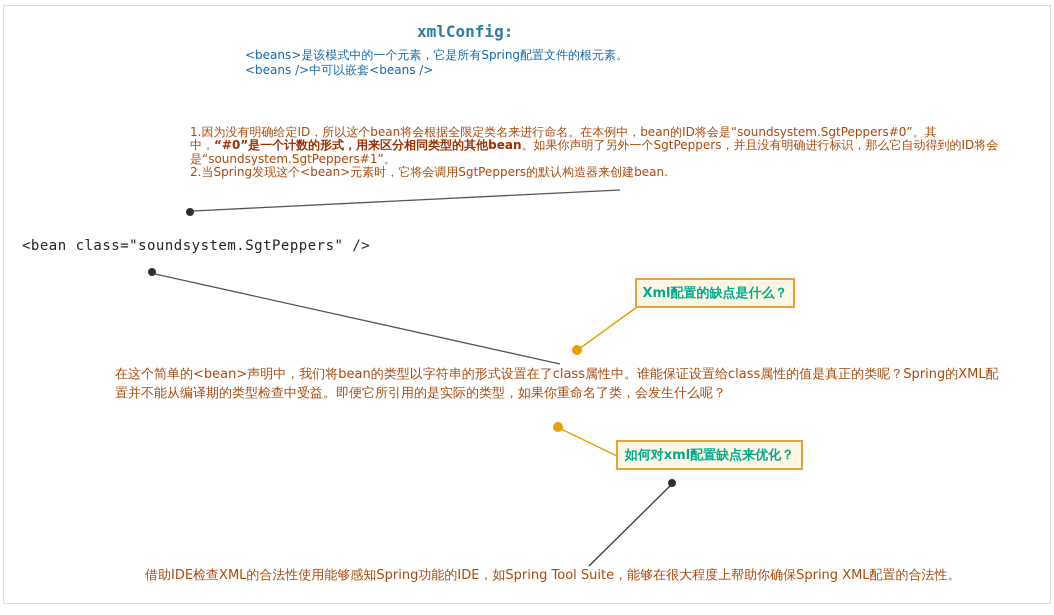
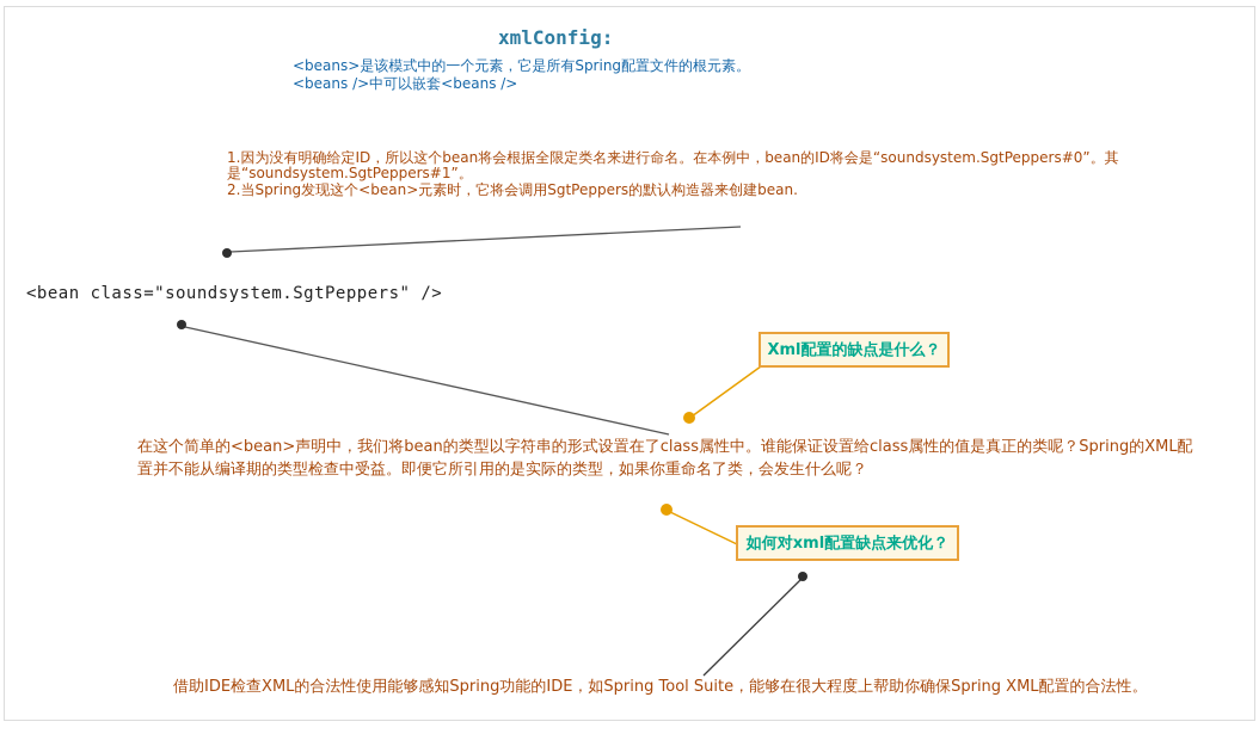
  xmlConfig:
  <beans>是该模式中的一个元素，它是所有Spring配置文件的根元素。
  <beans />中可以嵌套<beans />
  1.因为没有明确给定ID，所以这个bean将会根据全限定类名来进行命名。在本例中，bean的ID将会是“soundsystem.SgtPeppers#0”。其
- 中，“#0”是一个计数的形式，用来区分相同类型的其他bean。如果你声明了另外一个SgtPeppers，并且没有明确进行标识，那么它自动得到的ID将会
  是“soundsystem.SgtPeppers#1”。
  2.当Spring发现这个<bean>元素时，它将会调用SgtPeppers的默认构造器来创建bean.
  <bean class="soundsystem.SgtPeppers" />
  Xml配置的缺点是什么？
  在这个简单的<bean>声明中，我们将bean的类型以字符串的形式设置在了class属性中。谁能保证设置给class属性的值是真正的类呢？Spring的XML配
  置并不能从编译期的类型检查中受益。即便它所引用的是实际的类型，如果你重命名了类，会发生什么呢？
  如何对xml配置缺点来优化？
  借助IDE检查XML的合法性使用能够感知Spring功能的IDE，如Spring Tool Suite，能够在很大程度上帮助你确保Spring XML配置的合法性。
